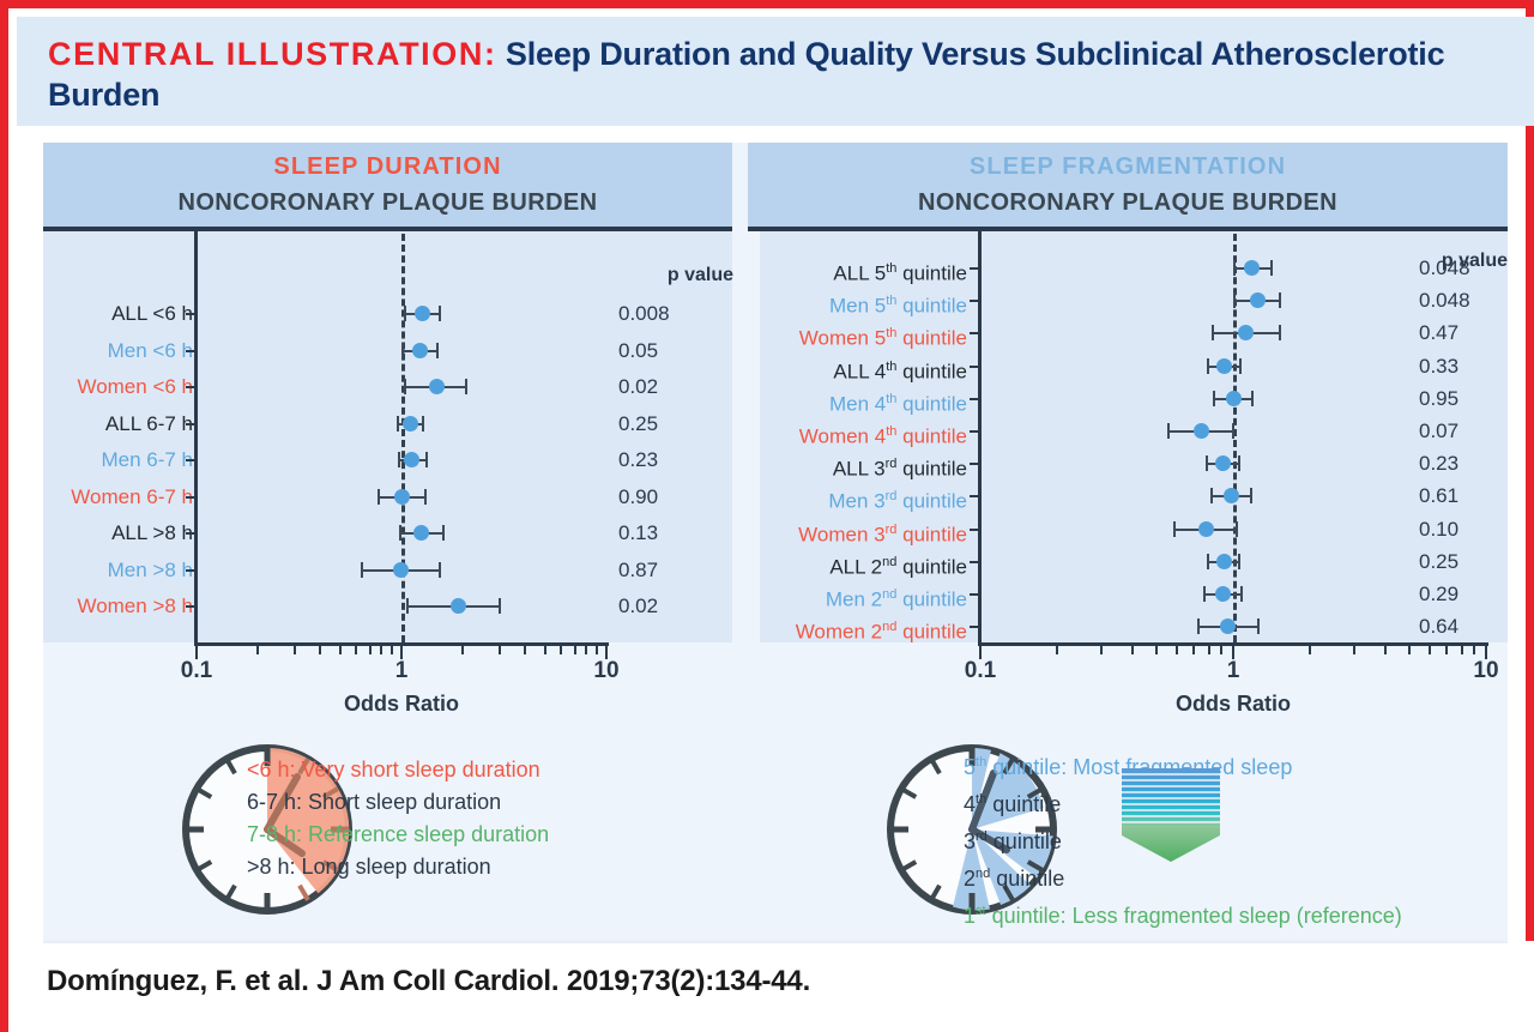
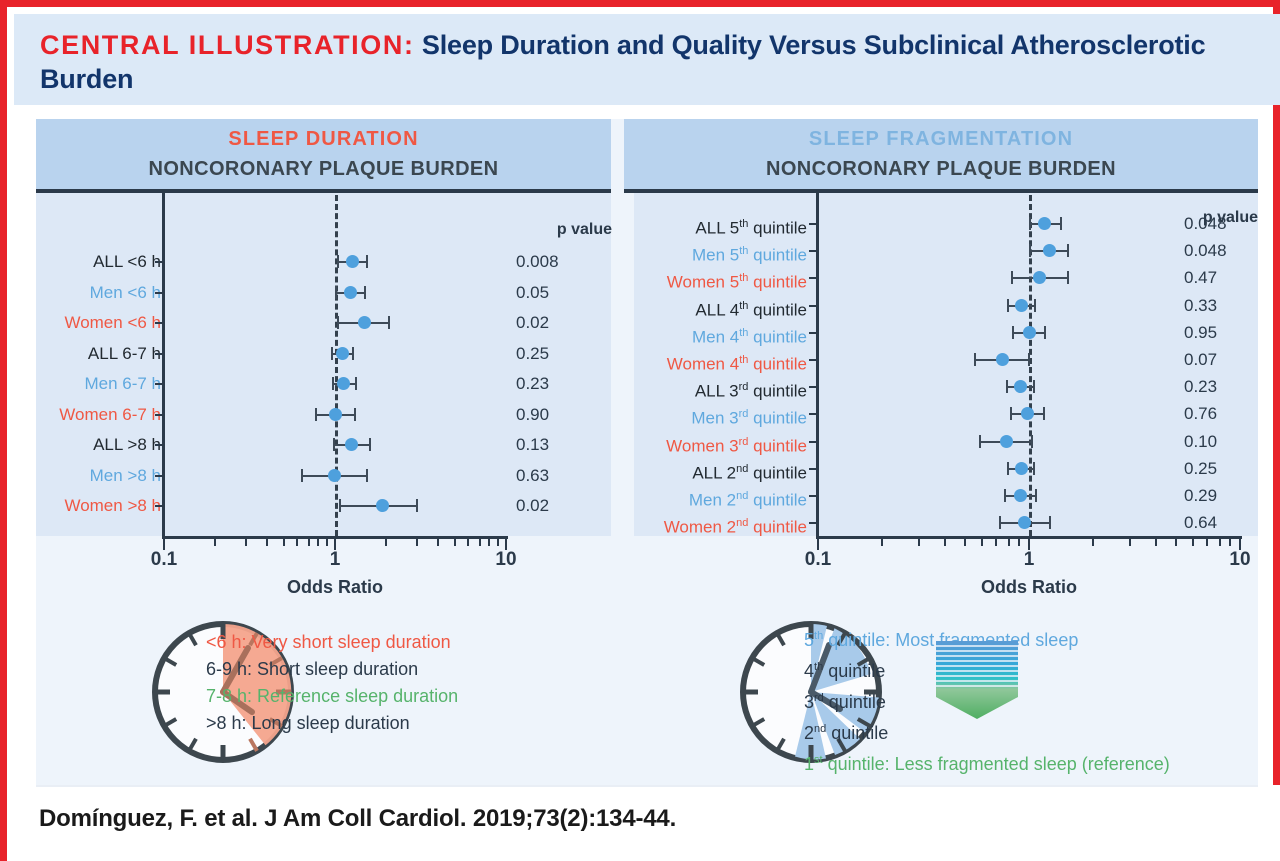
  CENTRAL ILLUSTRATION: Sleep Duration and Quality Versus Subclinical Atherosclerotic Burden
  SLEEP DURATION
  NONCORONARY PLAQUE BURDEN
  SLEEP FRAGMENTATION
  NONCORONARY PLAQUE BURDEN
  0.1
  1
  10
  Odds Ratio
  p value
  ALL <6
  0.008
  Men <6
  0.05
  Women <6
  0.02
  ALL 6-7
  0.25
  Men 6-7
  0.23
  Women 6-7
  0.90
  ALL >8
  0.13
  Men >8
- 0.87
+ 0.63
  Women >8
  0.02
  0.1
  1
  10
  Odds Ratio
  p value
  ALL 5th quintile
  0.048
  Men 5th quintile
  0.048
  Women 5th quintile
  0.47
  ALL 4th quintile
  0.33
  Men 4th quintile
  0.95
  Women 4th quintile
  0.07
  ALL 3rd quintile
  0.23
  Men 3rd quintile
- 0.61
+ 0.76
  Women 3rd quintile
  0.10
  ALL 2nd quintile
  0.25
  Men 2nd quintile
  0.29
  Women 2nd quintile
  0.64
  <6 h: Very short sleep duration
- 6-7 h: Short sleep duration
+ 6-9 h: Short sleep duration
  7-8 h: Reference sleep duration
  >8 h: Long sleep duration
  5th quintile: Most fragmented sleep
  4th quintile
  3rd quintile
  2nd quintile
  1st quintile: Less fragmented sleep (reference)
  Domínguez, F. et al. J Am Coll Cardiol. 2019;73(2):134-44.
